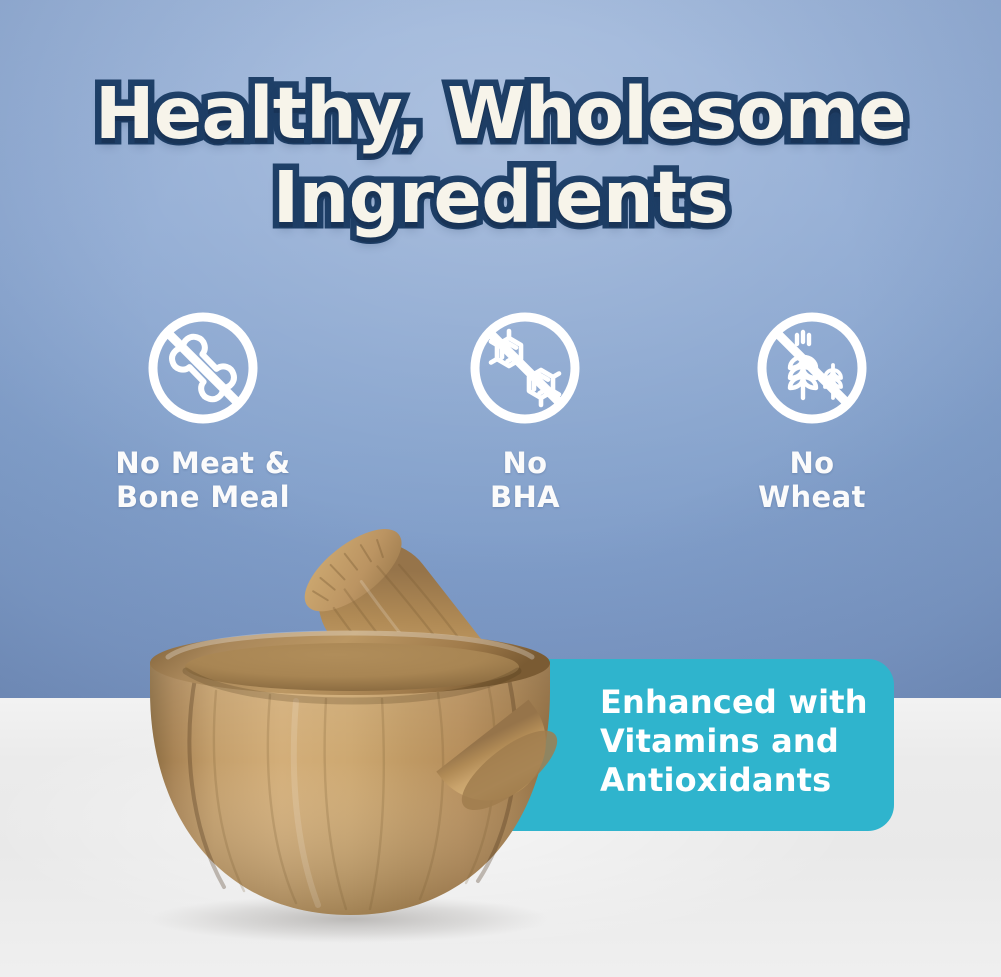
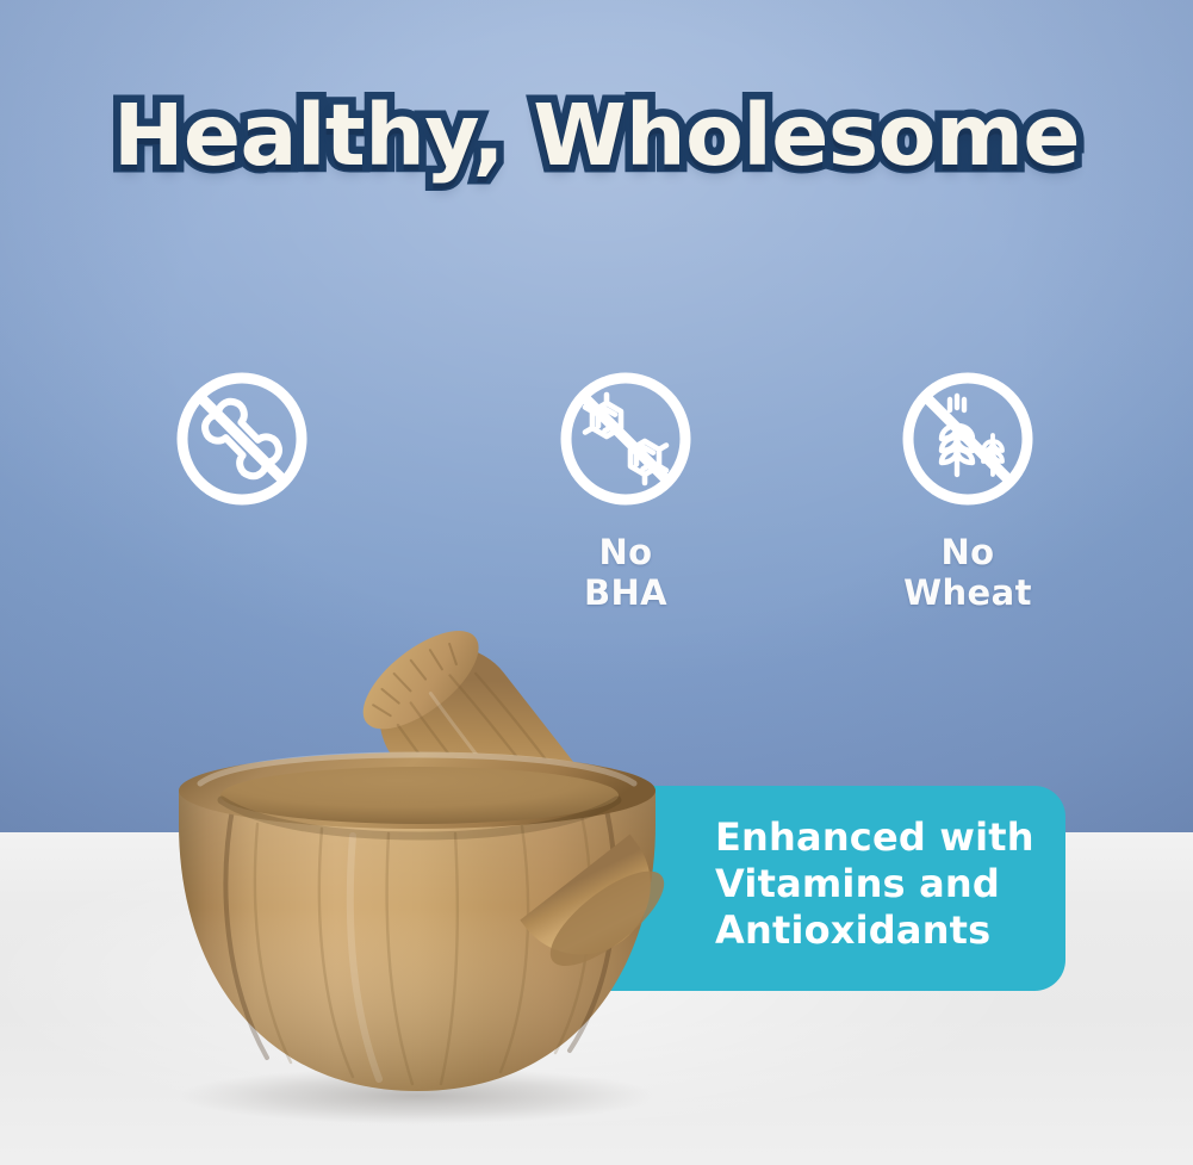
  Healthy, Wholesome
- Ingredients
- No Meat &
- Bone Meal
  No
  BHA
  No
  Wheat
  Enhanced with
  Vitamins and
  Antioxidants
